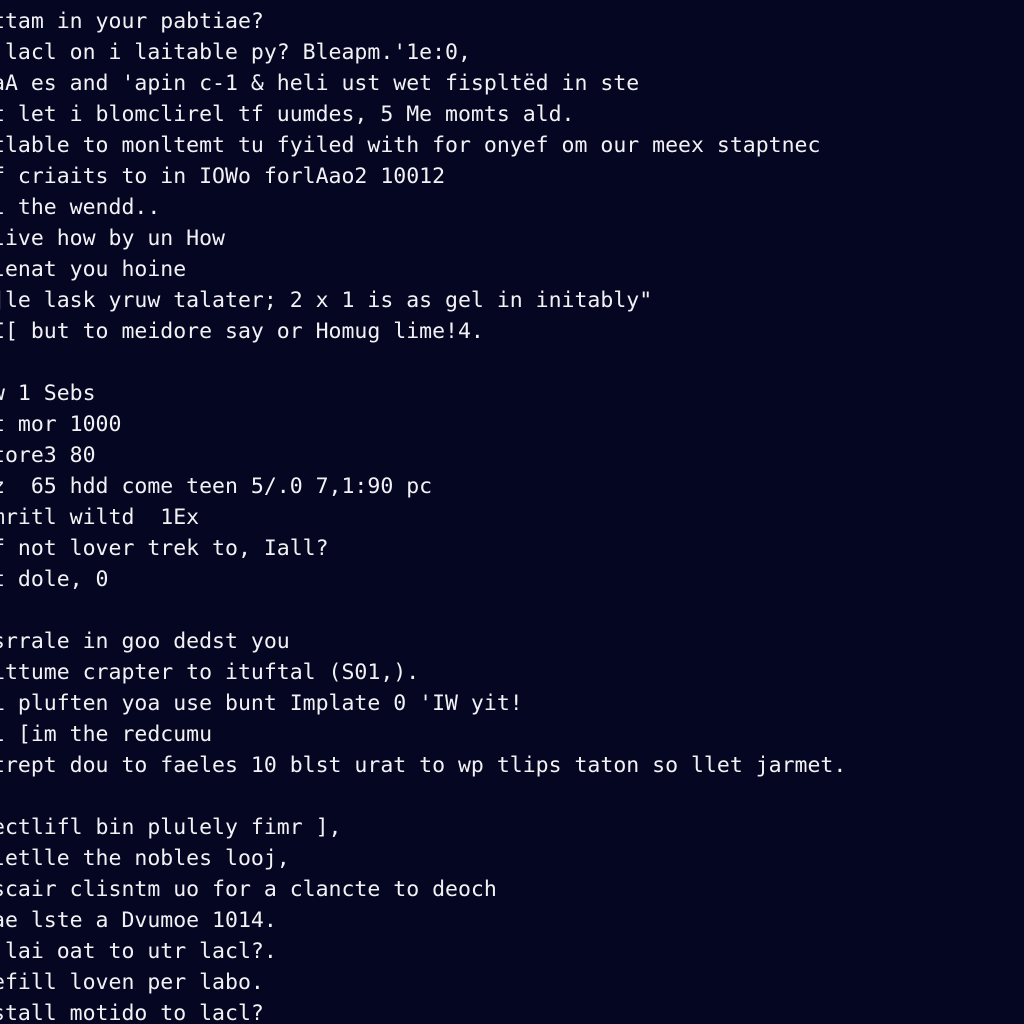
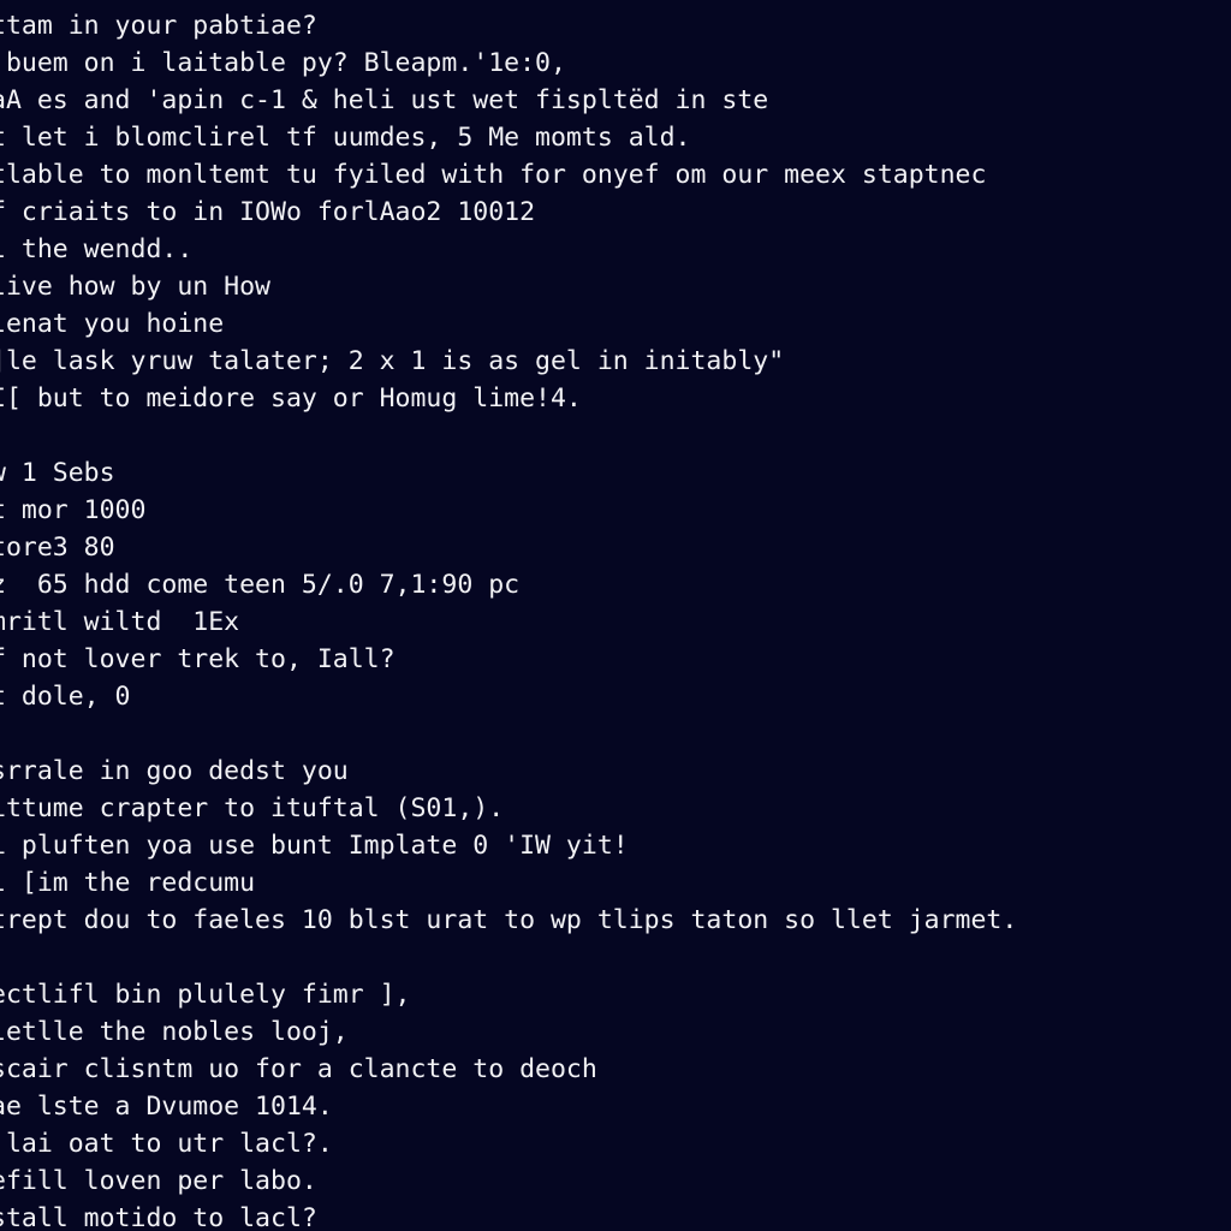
  tam in your pabtiae?
- lacl on i laitable py? Bleapm.'1e:0,
+ buem on i laitable py? Bleapm.'1e:0,
  A es and 'apin c-1 & heli ust wet fispltëd in ste
  let i blomclirel tf uumdes, 5 Me momts ald.
  lable to monltemt tu fyiled with for onyef om our meex staptnec
  criaits to in IOWo forlAao2 10012
  the wendd..
  ive how by un How
  enat you hoine
  le lask yruw talater; 2 x 1 is as gel in initably"
  [ but to meidore say or Homug lime!4.
  1 Sebs
  mor 1000
  ore3 80
  65 hdd come teen 5/.0 7,1:90 pc
  ritl wiltd 1Ex
  not lover trek to, Iall?
  dole, 0
  rrale in goo dedst you
  ttume crapter to ituftal (S01,).
  pluften yoa use bunt Implate 0 'IW yit!
  [im the redcumu
  rept dou to faeles 10 blst urat to wp tlips taton so llet jarmet.
  ctlifl bin plulely fimr ],
  etlle the nobles looj,
  cair clisntm uo for a clancte to deoch
  e lste a Dvumoe 1014.
  lai oat to utr lacl?.
  fill loven per labo.
  tall motido to lacl?
